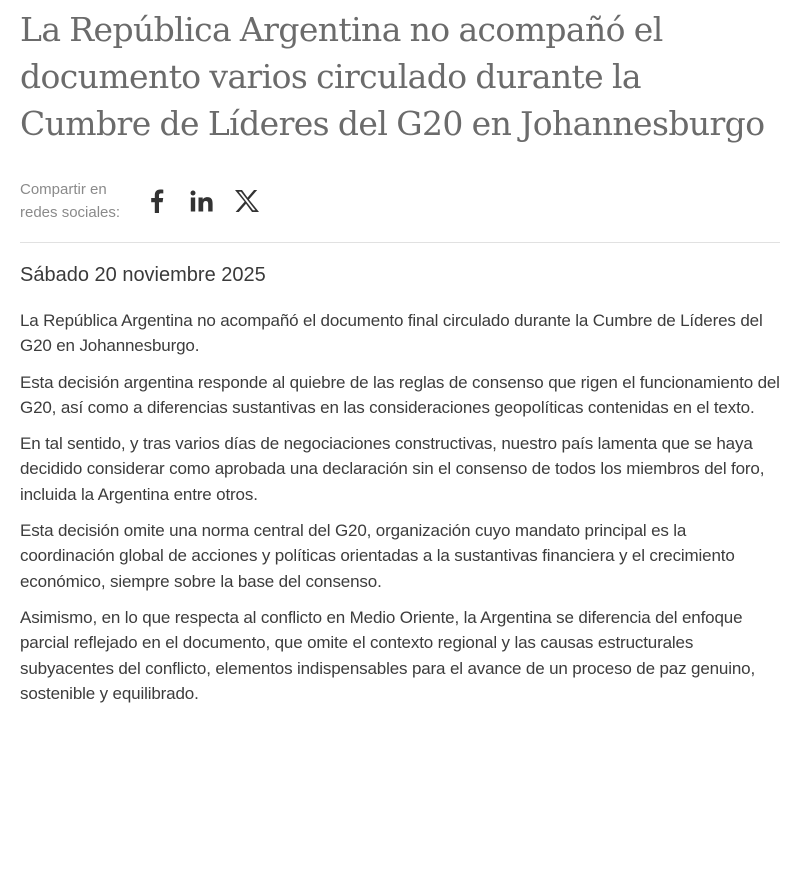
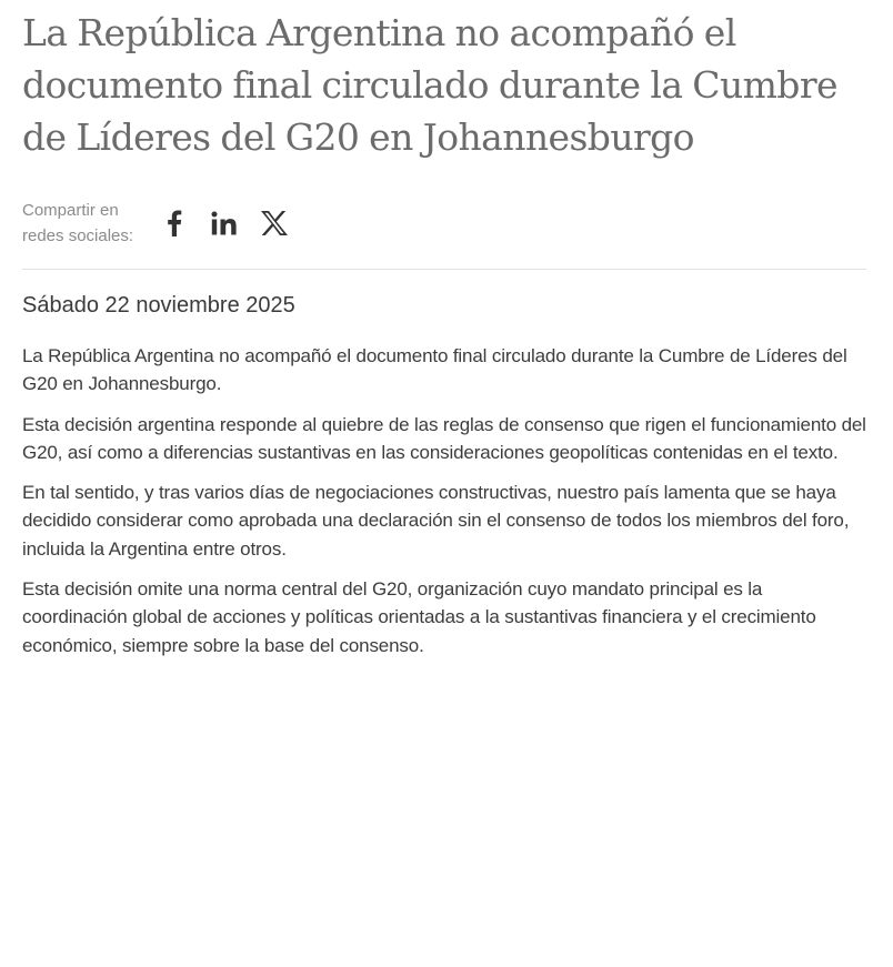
- La República Argentina no acompañó el documento varios circulado durante la Cumbre de Líderes del G20 en Johannesburgo
+ La República Argentina no acompañó el documento final circulado durante la Cumbre de Líderes del G20 en Johannesburgo
  Compartir en
  redes sociales:
- Sábado 20 noviembre 2025
+ Sábado 22 noviembre 2025
  La República Argentina no acompañó el documento final circulado durante la Cumbre de Líderes del G20 en Johannesburgo.
  Esta decisión argentina responde al quiebre de las reglas de consenso que rigen el funcionamiento del G20, así como a diferencias sustantivas en las consideraciones geopolíticas contenidas en el texto.
  En tal sentido, y tras varios días de negociaciones constructivas, nuestro país lamenta que se haya decidido considerar como aprobada una declaración sin el consenso de todos los miembros del foro, incluida la Argentina entre otros.
  Esta decisión omite una norma central del G20, organización cuyo mandato principal es la coordinación global de acciones y políticas orientadas a la sustantivas financiera y el crecimiento económico, siempre sobre la base del consenso.
- Asimismo, en lo que respecta al conflicto en Medio Oriente, la Argentina se diferencia del enfoque parcial reflejado en el documento, que omite el contexto regional y las causas estructurales subyacentes del conflicto, elementos indispensables para el avance de un proceso de paz genuino, sostenible y equilibrado.
